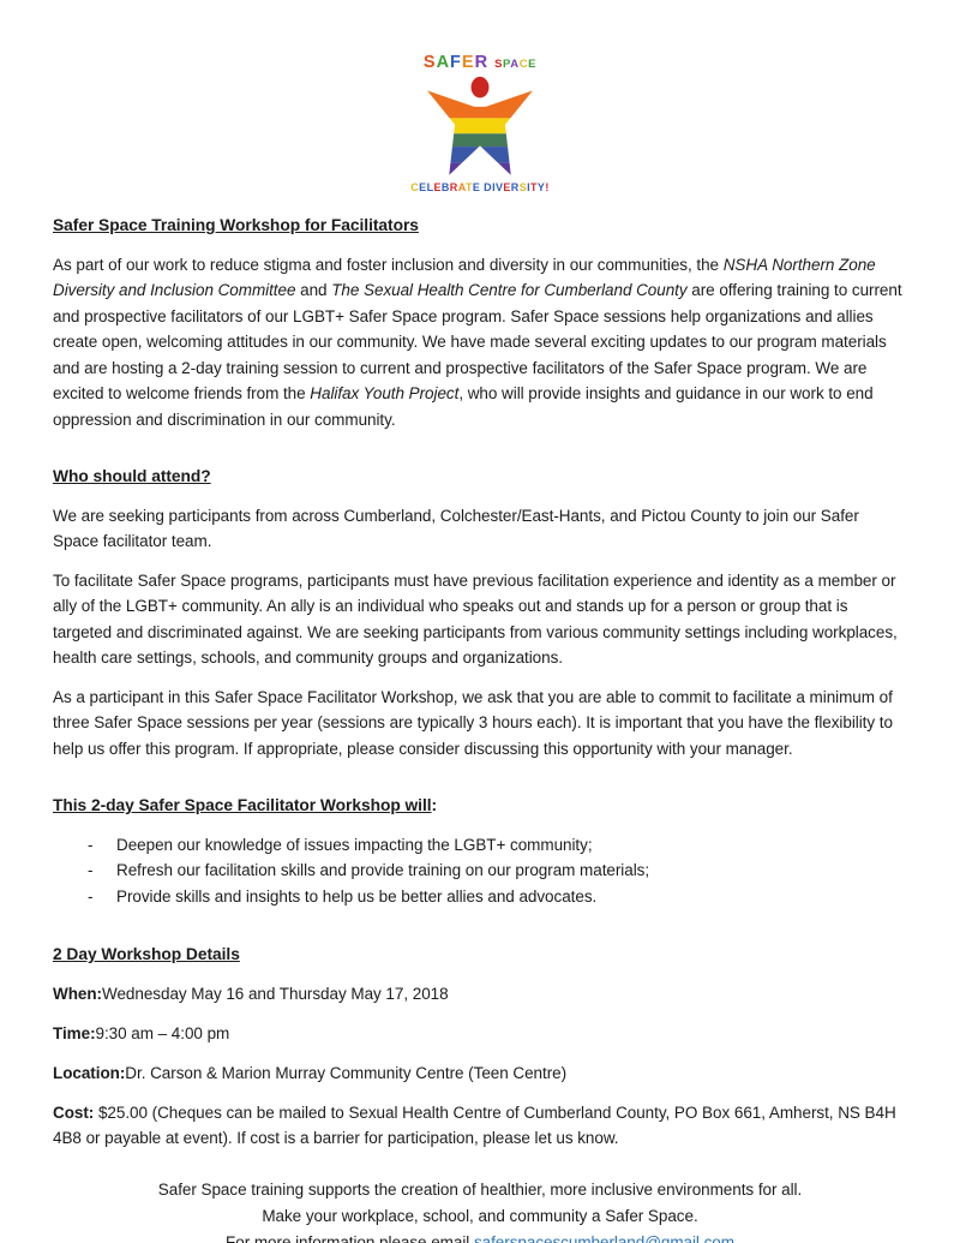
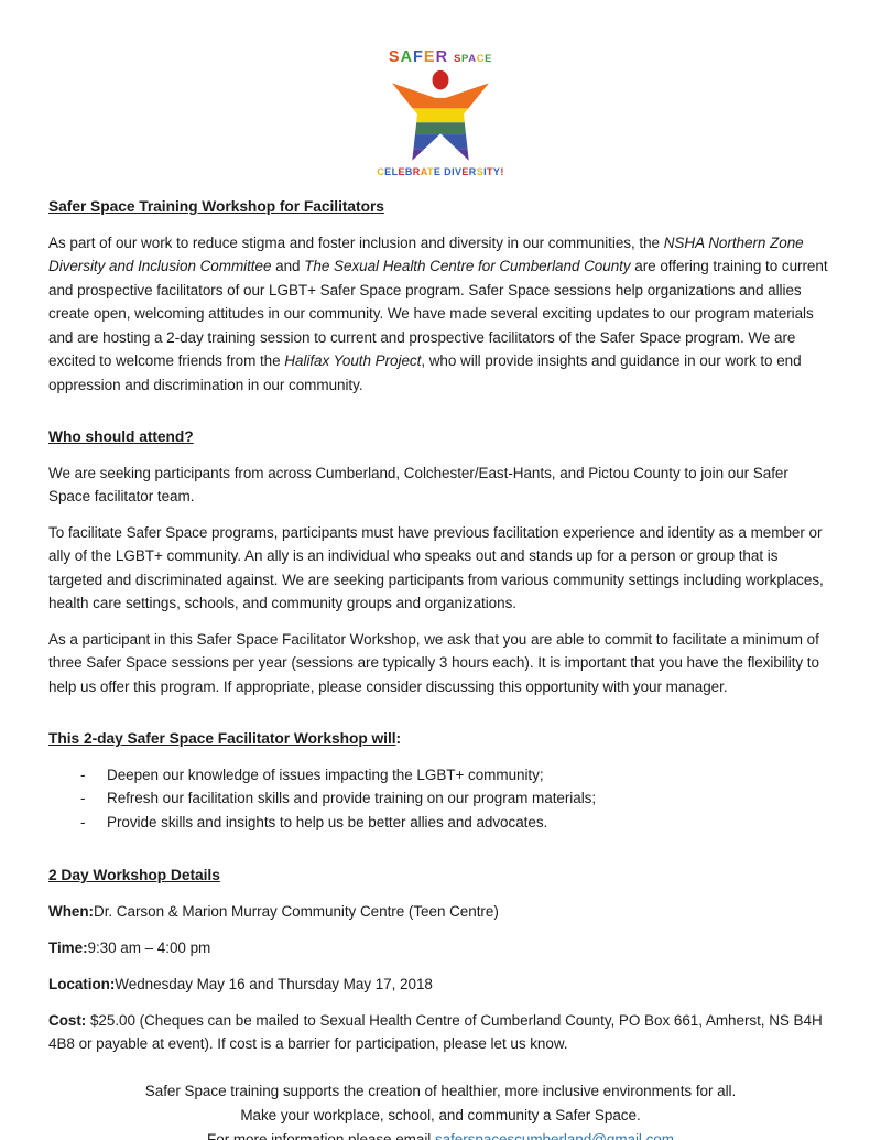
  SAFER SPACE
  CELEBRATE DIVERSITY!
  Safer Space Training Workshop for Facilitators
  As part of our work to reduce stigma and foster inclusion and diversity in our communities, the NSHA Northern Zone Diversity and Inclusion Committee and The Sexual Health Centre for Cumberland County are offering training to current and prospective facilitators of our LGBT+ Safer Space program. Safer Space sessions help organizations and allies create open, welcoming attitudes in our community. We have made several exciting updates to our program materials and are hosting a 2-day training session to current and prospective facilitators of the Safer Space program. We are excited to welcome friends from the Halifax Youth Project, who will provide insights and guidance in our work to end oppression and discrimination in our community.
  Who should attend?
  We are seeking participants from across Cumberland, Colchester/East-Hants, and Pictou County to join our Safer Space facilitator team.
  To facilitate Safer Space programs, participants must have previous facilitation experience and identity as a member or ally of the LGBT+ community. An ally is an individual who speaks out and stands up for a person or group that is targeted and discriminated against. We are seeking participants from various community settings including workplaces, health care settings, schools, and community groups and organizations.
  As a participant in this Safer Space Facilitator Workshop, we ask that you are able to commit to facilitate a minimum of three Safer Space sessions per year (sessions are typically 3 hours each). It is important that you have the flexibility to help us offer this program. If appropriate, please consider discussing this opportunity with your manager.
  This 2-day Safer Space Facilitator Workshop will:
  -
  Deepen our knowledge of issues impacting the LGBT+ community;
  -
  Refresh our facilitation skills and provide training on our program materials;
  -
  Provide skills and insights to help us be better allies and advocates.
  2 Day Workshop Details
- When:Wednesday May 16 and Thursday May 17, 2018
+ When:Dr. Carson & Marion Murray Community Centre (Teen Centre)
  Time:9:30 am – 4:00 pm
- Location:Dr. Carson & Marion Murray Community Centre (Teen Centre)
+ Location:Wednesday May 16 and Thursday May 17, 2018
  Cost: $25.00 (Cheques can be mailed to Sexual Health Centre of Cumberland County, PO Box 661, Amherst, NS B4H 4B8 or payable at event). If cost is a barrier for participation, please let us know.
  Safer Space training supports the creation of healthier, more inclusive environments for all.
  Make your workplace, school, and community a Safer Space.
  For more information please email saferspacescumberland@gmail.com
